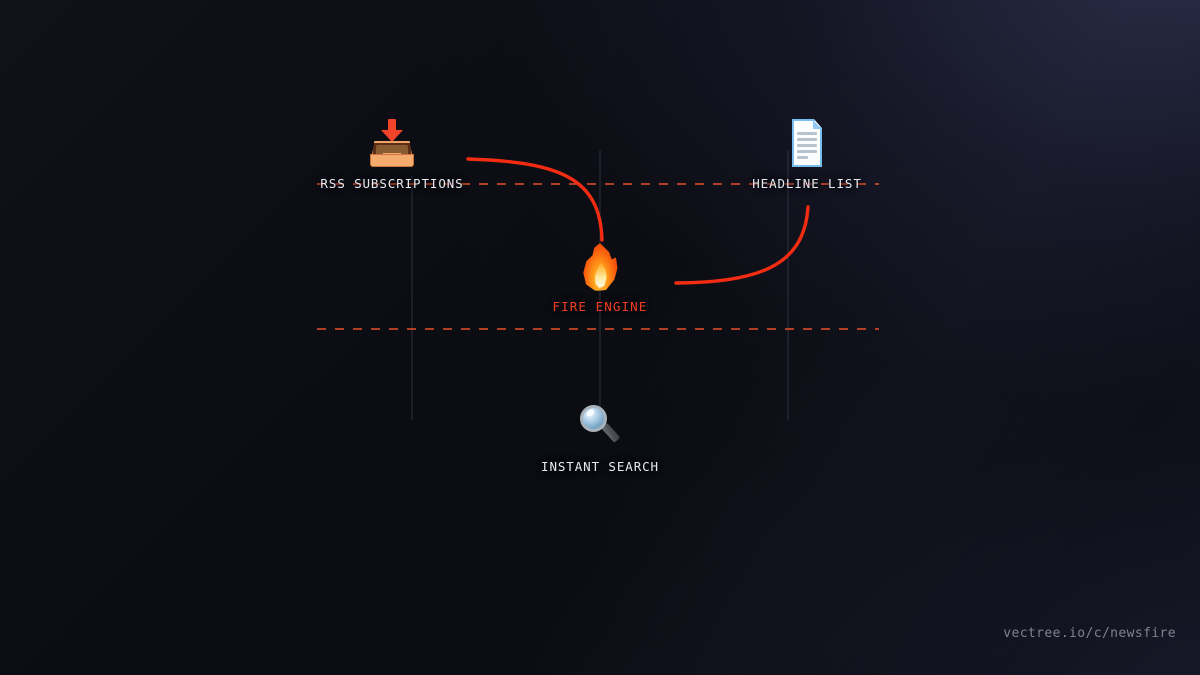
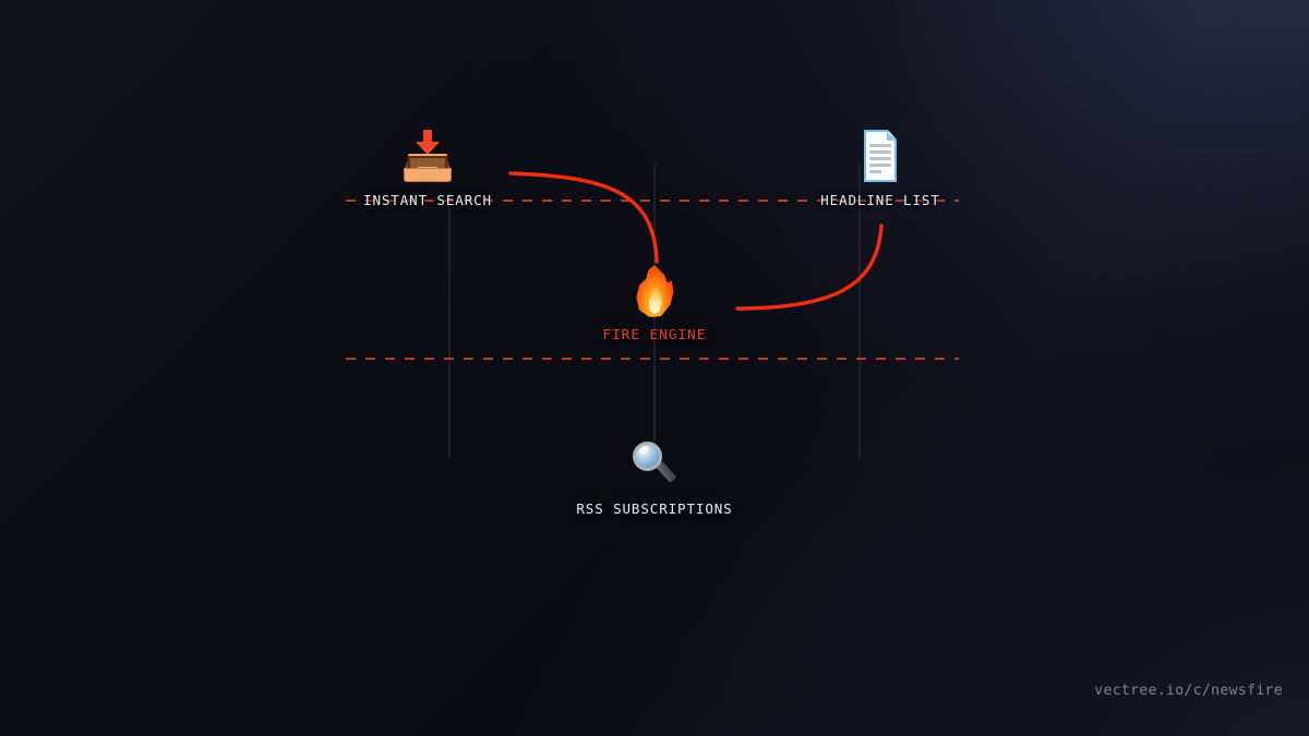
- RSS SUBSCRIPTIONS
+ INSTANT SEARCH
  HEADLINE LIST
  FIRE ENGINE
- INSTANT SEARCH
+ RSS SUBSCRIPTIONS
  vectree.io/c/newsfire
